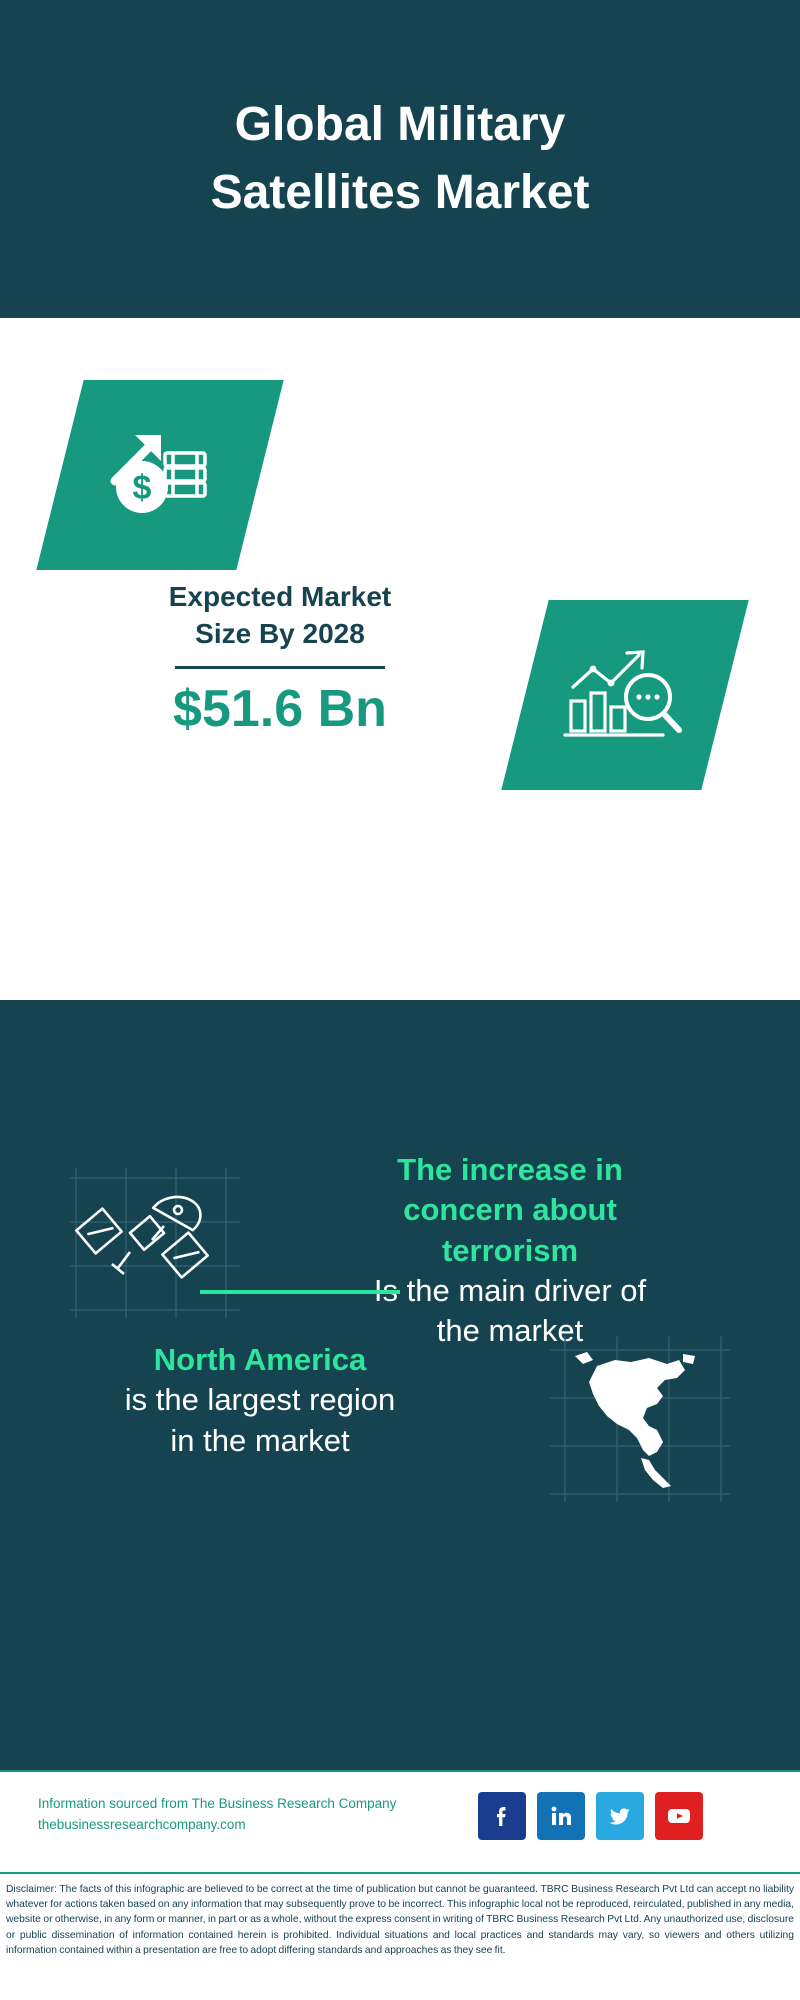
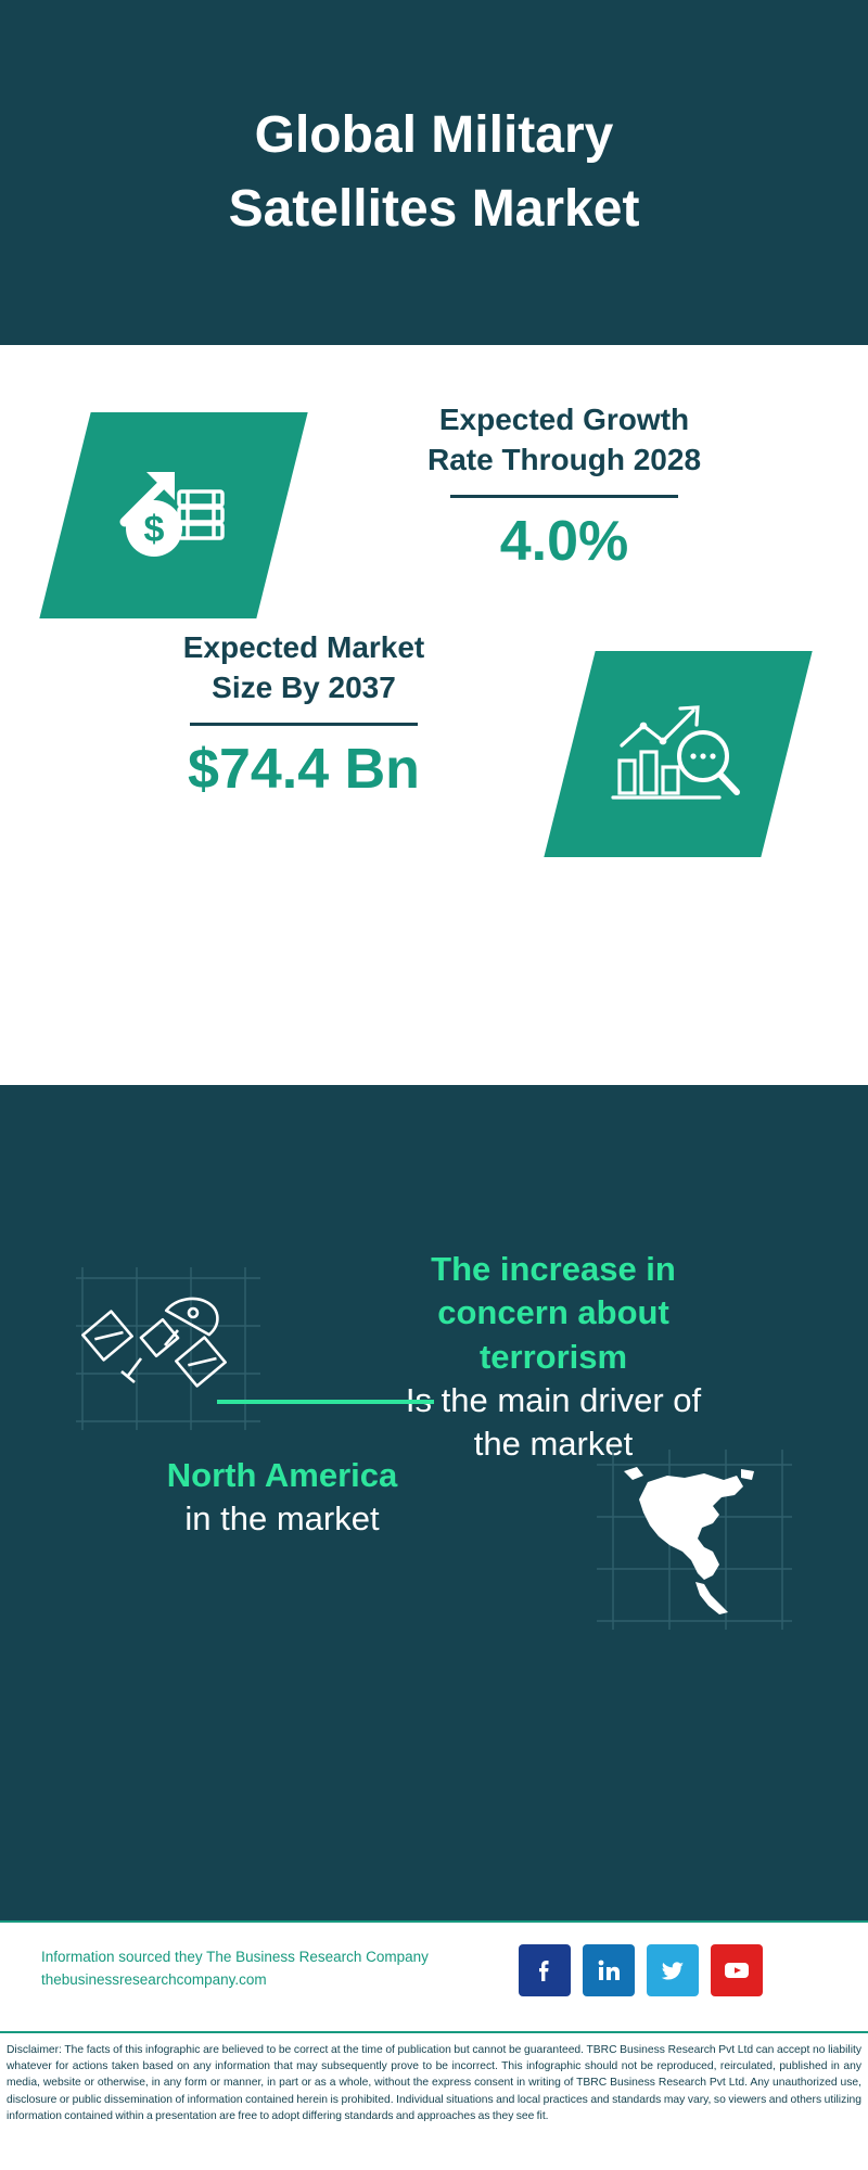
  Global Military
  Satellites Market
+ Expected Growth
+ Rate Through 2028
+ 4.0%
  Expected Market
- Size By 2028
+ Size By 2037
- $51.6 Bn
+ $74.4 Bn
  The increase in
  concern about
  terrorism
  the main driver of
  the market
  North America
- is the largest region
  in the market
- Information sourced from The Business Research Company
+ Information sourced they The Business Research Company
  thebusinessresearchcompany.com
- Disclaimer: The facts of this infographic are believed to be correct at the time of publication but cannot be guaranteed. TBRC Business Research Pvt Ltd can accept no liability whatever for actions taken based on any information that may subsequently prove to be incorrect. This infographic local not be reproduced, reirculated, published in any media, website or otherwise, in any form or manner, in part or as a whole, without the express consent in writing of TBRC Business Research Pvt Ltd. Any unauthorized use, disclosure or public dissemination of information contained herein is prohibited. Individual situations and local practices and standards may vary, so viewers and others utilizing information contained within a presentation are free to adopt differing standards and approaches as they see fit.
+ Disclaimer: The facts of this infographic are believed to be correct at the time of publication but cannot be guaranteed. TBRC Business Research Pvt Ltd can accept no liability whatever for actions taken based on any information that may subsequently prove to be incorrect. This infographic should not be reproduced, reirculated, published in any media, website or otherwise, in any form or manner, in part or as a whole, without the express consent in writing of TBRC Business Research Pvt Ltd. Any unauthorized use, disclosure or public dissemination of information contained herein is prohibited. Individual situations and local practices and standards may vary, so viewers and others utilizing information contained within a presentation are free to adopt differing standards and approaches as they see fit.
